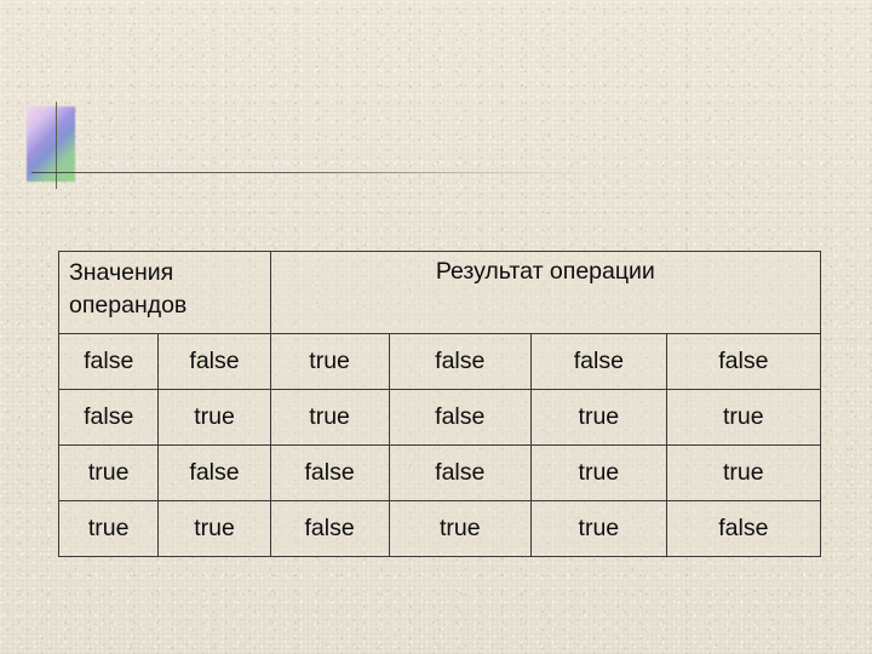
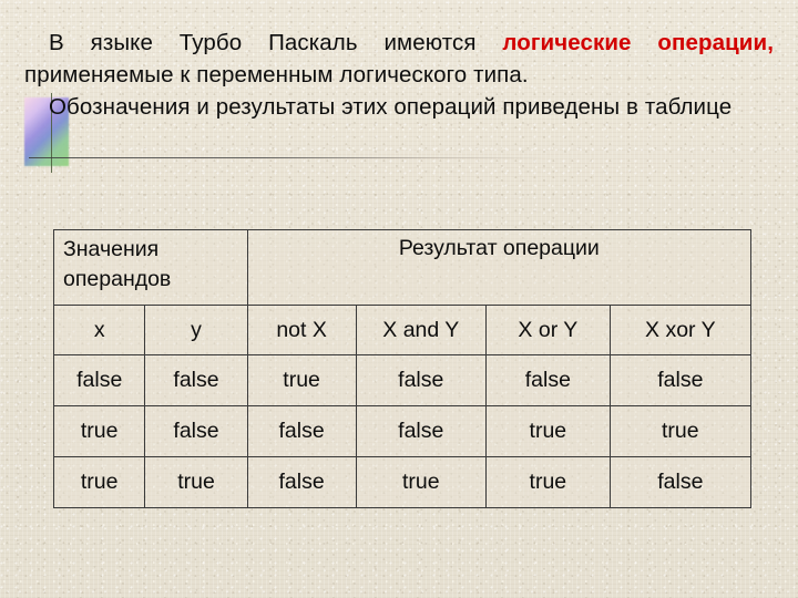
+ В языке Турбо Паскаль имеются логические операции, применяемые к переменным логического типа.
+ Обозначения и результаты этих операций приведены в таблице
  Значения операндов	Результат операции
+ x	y	not X	X and Y	X or Y	X xor Y
  false	false	true	false	false	false
- false	true	true	false	true	true
  true	false	false	false	true	true
  true	true	false	true	true	false
